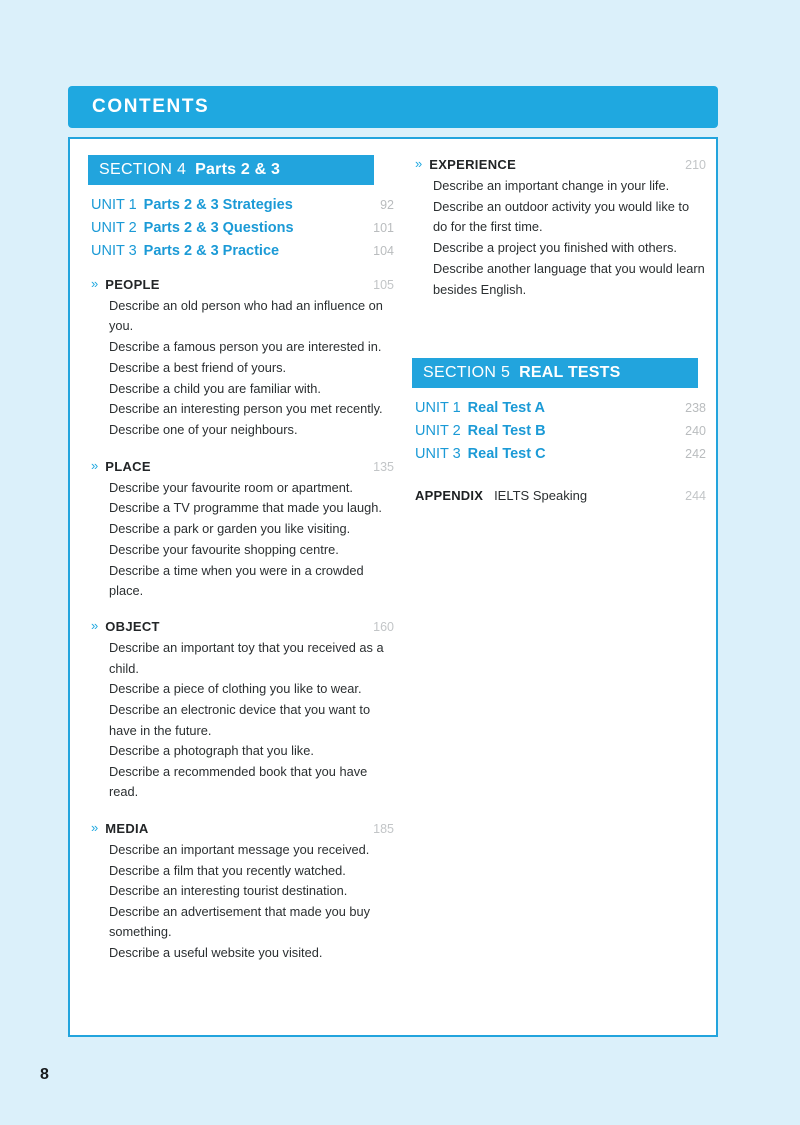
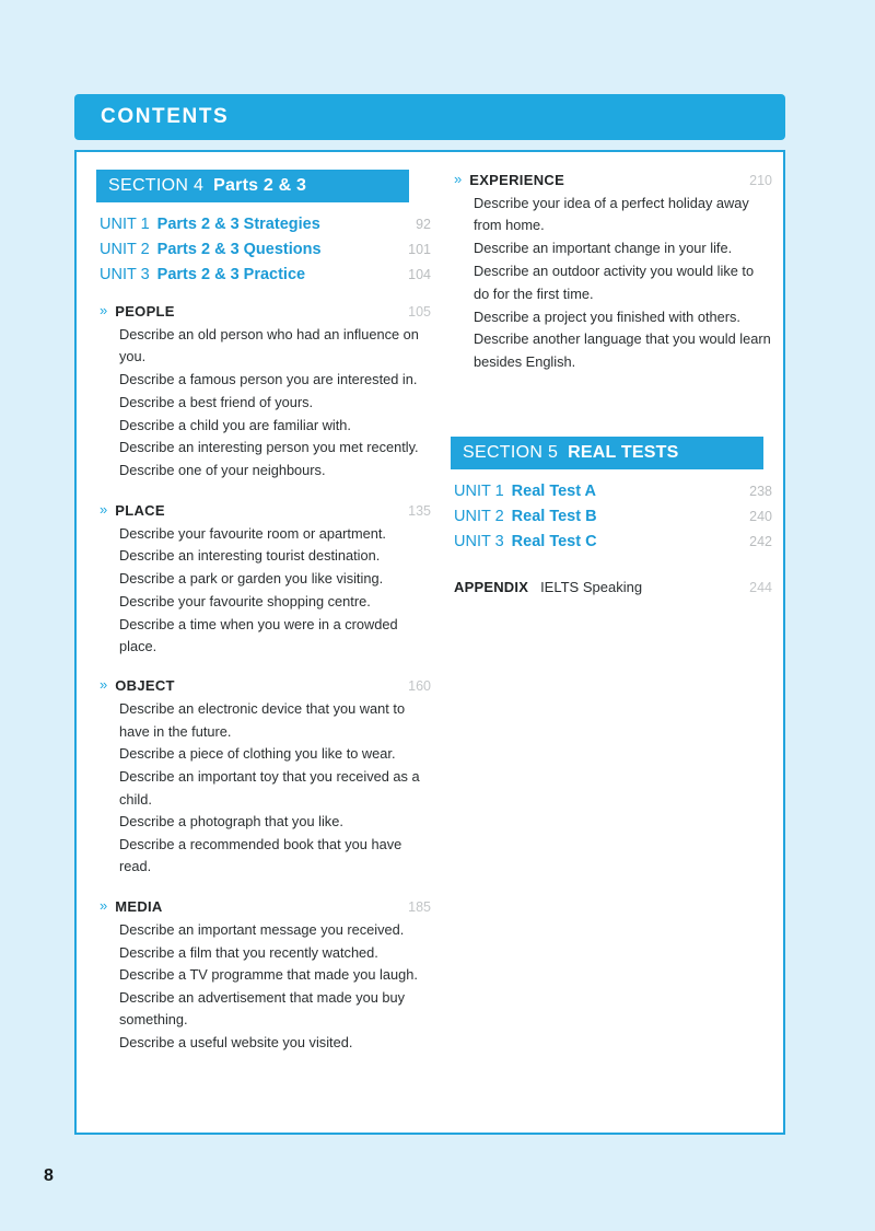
  CONTENTS
  SECTION 4
  Parts 2 & 3
  UNIT 1
  Parts 2 & 3 Strategies
  92
  UNIT 2
  Parts 2 & 3 Questions
  101
  UNIT 3
  Parts 2 & 3 Practice
  104
  »
  PEOPLE
  105
  Describe an old person who had an influence on you.
  Describe a famous person you are interested in.
  Describe a best friend of yours.
  Describe a child you are familiar with.
  Describe an interesting person you met recently.
  Describe one of your neighbours.
  »
  PLACE
  135
  Describe your favourite room or apartment.
- Describe a TV programme that made you laugh.
+ Describe an interesting tourist destination.
  Describe a park or garden you like visiting.
  Describe your favourite shopping centre.
  Describe a time when you were in a crowded place.
  »
  OBJECT
  160
- Describe an important toy that you received as a child.
+ Describe an electronic device that you want to have in the future.
  Describe a piece of clothing you like to wear.
- Describe an electronic device that you want to have in the future.
+ Describe an important toy that you received as a child.
  Describe a photograph that you like.
  Describe a recommended book that you have read.
  »
  MEDIA
  185
  Describe an important message you received.
  Describe a film that you recently watched.
- Describe an interesting tourist destination.
+ Describe a TV programme that made you laugh.
  Describe an advertisement that made you buy something.
  Describe a useful website you visited.
  »
  EXPERIENCE
  210
+ Describe your idea of a perfect holiday away from home.
  Describe an important change in your life.
  Describe an outdoor activity you would like to do for the first time.
  Describe a project you finished with others.
  Describe another language that you would learn besides English.
  SECTION 5
  REAL TESTS
  UNIT 1
  Real Test A
  238
  UNIT 2
  Real Test B
  240
  UNIT 3
  Real Test C
  242
  APPENDIX
  IELTS Speaking
  244
  8
